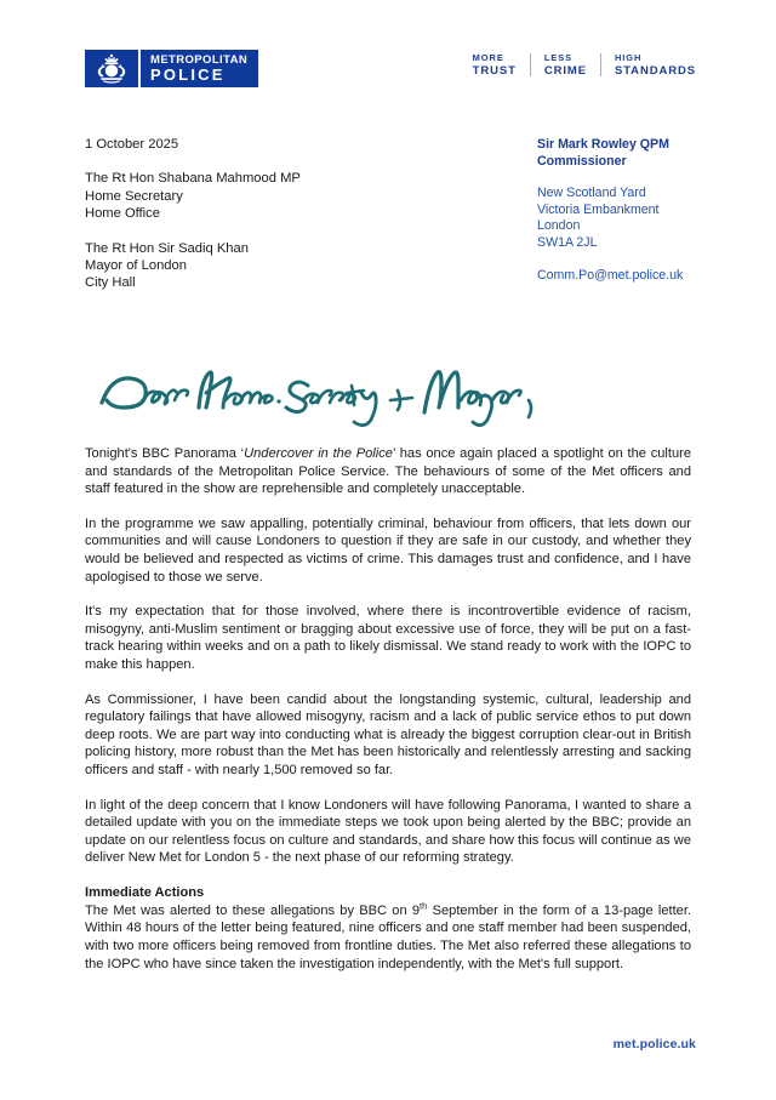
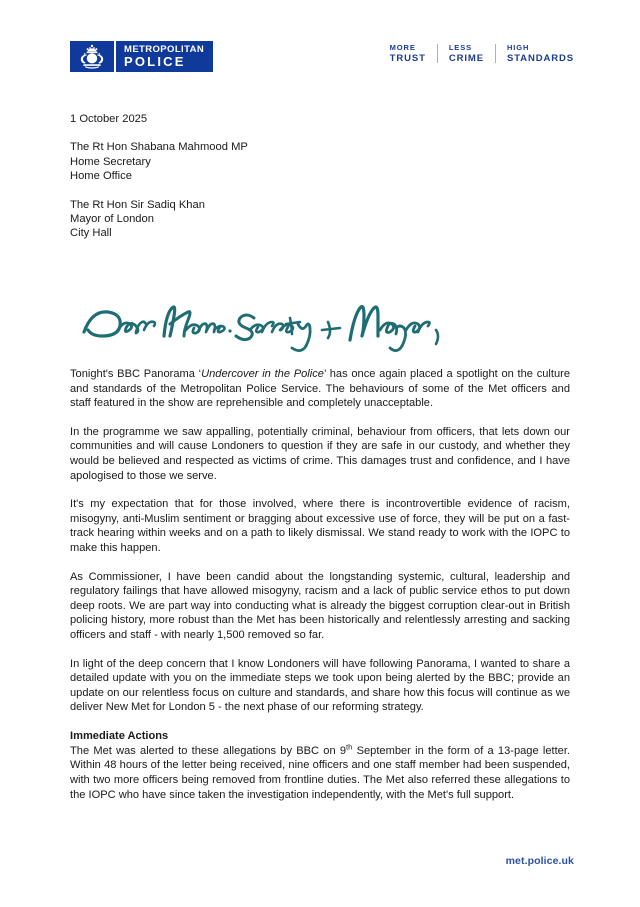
  METROPOLITAN
  POLICE
  MORE
  TRUST
  LESS
  CRIME
  HIGH
  STANDARDS
  1 October 2025
  The Rt Hon Shabana Mahmood MP
  Home Secretary
  Home Office
  The Rt Hon Sir Sadiq Khan
  Mayor of London
  City Hall
- Sir Mark Rowley QPM
- Commissioner
- New Scotland Yard
- Victoria Embankment
- London
- SW1A 2JL
- Comm.Po@met.police.uk
  Tonight's BBC Panorama ‘Undercover in the Police’ has once again placed a spotlight on the culture and standards of the Metropolitan Police Service. The behaviours of some of the Met officers and staff featured in the show are reprehensible and completely unacceptable.
  In the programme we saw appalling, potentially criminal, behaviour from officers, that lets down our communities and will cause Londoners to question if they are safe in our custody, and whether they would be believed and respected as victims of crime. This damages trust and confidence, and I have apologised to those we serve.
  It's my expectation that for those involved, where there is incontrovertible evidence of racism, misogyny, anti-Muslim sentiment or bragging about excessive use of force, they will be put on a fast-track hearing within weeks and on a path to likely dismissal. We stand ready to work with the IOPC to make this happen.
  As Commissioner, I have been candid about the longstanding systemic, cultural, leadership and regulatory failings that have allowed misogyny, racism and a lack of public service ethos to put down deep roots. We are part way into conducting what is already the biggest corruption clear-out in British policing history, more robust than the Met has been historically and relentlessly arresting and sacking officers and staff - with nearly 1,500 removed so far.
  In light of the deep concern that I know Londoners will have following Panorama, I wanted to share a detailed update with you on the immediate steps we took upon being alerted by the BBC; provide an update on our relentless focus on culture and standards, and share how this focus will continue as we deliver New Met for London 5 - the next phase of our reforming strategy.
  Immediate Actions
- The Met was alerted to these allegations by BBC on 9th September in the form of a 13-page letter. Within 48 hours of the letter being featured, nine officers and one staff member had been suspended, with two more officers being removed from frontline duties. The Met also referred these allegations to the IOPC who have since taken the investigation independently, with the Met's full support.
+ The Met was alerted to these allegations by BBC on 9th September in the form of a 13-page letter. Within 48 hours of the letter being received, nine officers and one staff member had been suspended, with two more officers being removed from frontline duties. The Met also referred these allegations to the IOPC who have since taken the investigation independently, with the Met's full support.
  met.police.uk
